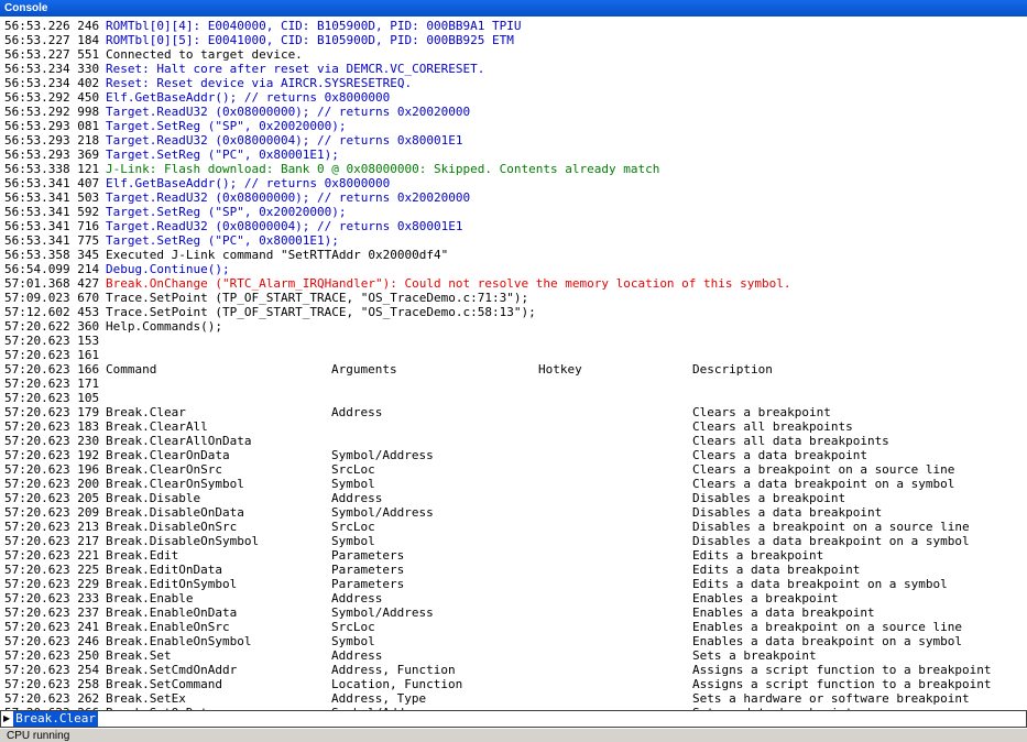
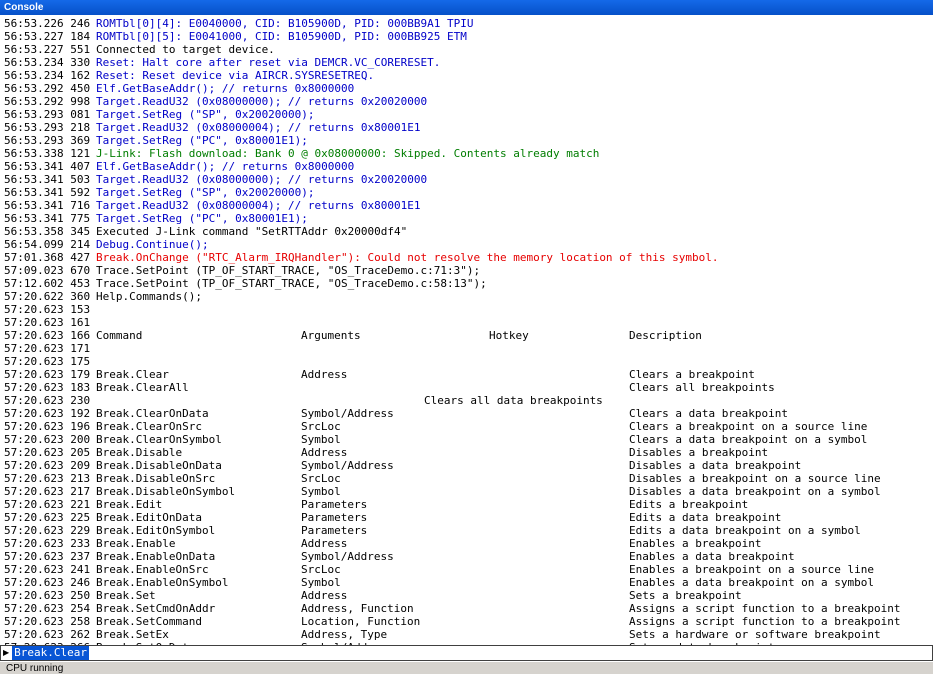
  Console
  56:53.226 246
  ROMTbl[0][4]: E0040000, CID: B105900D, PID: 000BB9A1 TPIU
  56:53.227 184
  ROMTbl[0][5]: E0041000, CID: B105900D, PID: 000BB925 ETM
  56:53.227 551
  Connected to target device.
  56:53.234 330
  Reset: Halt core after reset via DEMCR.VC_CORERESET.
- 56:53.234 402
+ 56:53.234 162
  Reset: Reset device via AIRCR.SYSRESETREQ.
  56:53.292 450
  Elf.GetBaseAddr(); // returns 0x8000000
  56:53.292 998
  Target.ReadU32 (0x08000000); // returns 0x20020000
  56:53.293 081
  Target.SetReg ("SP", 0x20020000);
  56:53.293 218
  Target.ReadU32 (0x08000004); // returns 0x80001E1
  56:53.293 369
  Target.SetReg ("PC", 0x80001E1);
  56:53.338 121
  J-Link: Flash download: Bank 0 @ 0x08000000: Skipped. Contents already match
  56:53.341 407
  Elf.GetBaseAddr(); // returns 0x8000000
  56:53.341 503
  Target.ReadU32 (0x08000000); // returns 0x20020000
  56:53.341 592
  Target.SetReg ("SP", 0x20020000);
  56:53.341 716
  Target.ReadU32 (0x08000004); // returns 0x80001E1
  56:53.341 775
  Target.SetReg ("PC", 0x80001E1);
  56:53.358 345
  Executed J-Link command "SetRTTAddr 0x20000df4"
  56:54.099 214
  Debug.Continue();
  57:01.368 427
  Break.OnChange ("RTC_Alarm_IRQHandler"): Could not resolve the memory location of this symbol.
  57:09.023 670
  Trace.SetPoint (TP_OF_START_TRACE, "OS_TraceDemo.c:71:3");
  57:12.602 453
  Trace.SetPoint (TP_OF_START_TRACE, "OS_TraceDemo.c:58:13");
  57:20.622 360
  Help.Commands();
  57:20.623 153
  57:20.623 161
  57:20.623 166
  Command
  Arguments
  Hotkey
  Description
  57:20.623 171
- 57:20.623 105
+ 57:20.623 175
  57:20.623 179
  Break.Clear
  Address
  Clears a breakpoint
  57:20.623 183
  Break.ClearAll
  Clears all breakpoints
  57:20.623 230
- Break.ClearAllOnData
  Clears all data breakpoints
  57:20.623 192
  Break.ClearOnData
  Symbol/Address
  Clears a data breakpoint
  57:20.623 196
  Break.ClearOnSrc
  SrcLoc
  Clears a breakpoint on a source line
  57:20.623 200
  Break.ClearOnSymbol
  Symbol
  Clears a data breakpoint on a symbol
  57:20.623 205
  Break.Disable
  Address
  Disables a breakpoint
  57:20.623 209
  Break.DisableOnData
  Symbol/Address
  Disables a data breakpoint
  57:20.623 213
  Break.DisableOnSrc
  SrcLoc
  Disables a breakpoint on a source line
  57:20.623 217
  Break.DisableOnSymbol
  Symbol
  Disables a data breakpoint on a symbol
  57:20.623 221
  Break.Edit
  Parameters
  Edits a breakpoint
  57:20.623 225
  Break.EditOnData
  Parameters
  Edits a data breakpoint
  57:20.623 229
  Break.EditOnSymbol
  Parameters
  Edits a data breakpoint on a symbol
  57:20.623 233
  Break.Enable
  Address
  Enables a breakpoint
  57:20.623 237
  Break.EnableOnData
  Symbol/Address
  Enables a data breakpoint
  57:20.623 241
  Break.EnableOnSrc
  SrcLoc
  Enables a breakpoint on a source line
  57:20.623 246
  Break.EnableOnSymbol
  Symbol
  Enables a data breakpoint on a symbol
  57:20.623 250
  Break.Set
  Address
  Sets a breakpoint
  57:20.623 254
  Break.SetCmdOnAddr
  Address, Function
  Assigns a script function to a breakpoint
  57:20.623 258
  Break.SetCommand
  Location, Function
  Assigns a script function to a breakpoint
  57:20.623 262
  Break.SetEx
  Address, Type
  Sets a hardware or software breakpoint
  ▶
  Break.Clear
  CPU running
